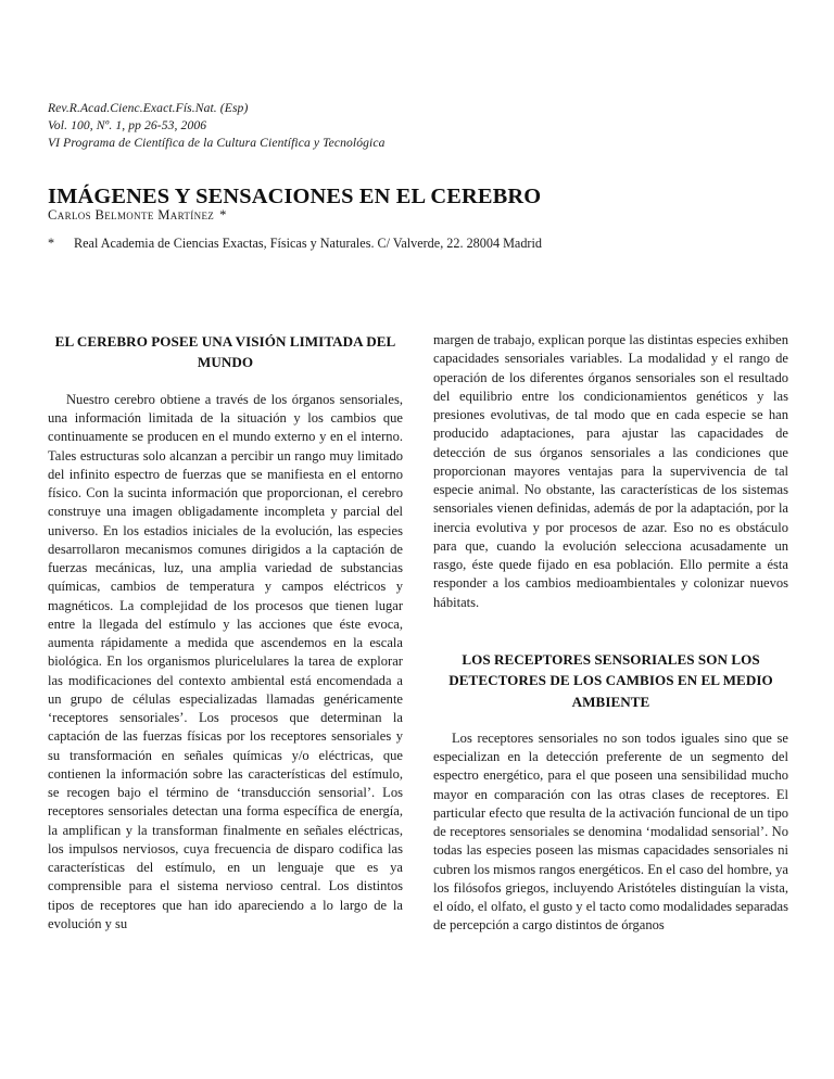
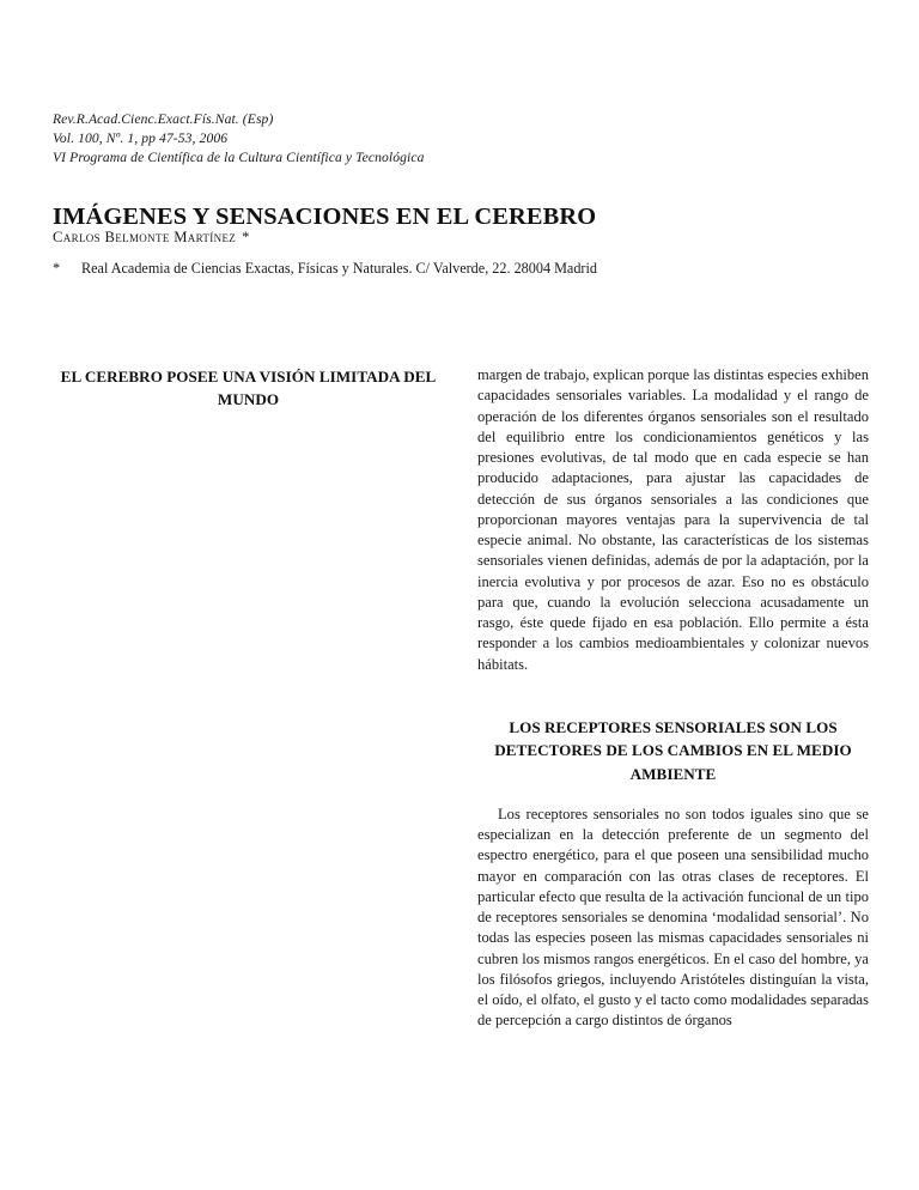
  Rev.R.Acad.Cienc.Exact.Fís.Nat. (Esp)
- Vol. 100, Nº. 1, pp 26-53, 2006
+ Vol. 100, Nº. 1, pp 47-53, 2006
  VI Programa de Científica de la Cultura Científica y Tecnológica
  IMÁGENES Y SENSACIONES EN EL CEREBRO
  Carlos Belmonte Martínez *
  *
  Real Academia de Ciencias Exactas, Físicas y Naturales. C/ Valverde, 22. 28004 Madrid
  EL CEREBRO POSEE UNA VISIÓN LIMITADA DEL MUNDO
- Nuestro cerebro obtiene a través de los órganos sensoriales, una información limitada de la situación y los cambios que continuamente se producen en el mundo externo y en el interno. Tales estructuras solo alcanzan a percibir un rango muy limitado del infinito espectro de fuerzas que se manifiesta en el entorno físico. Con la sucinta información que proporcionan, el cerebro construye una imagen obligadamente incompleta y parcial del universo. En los estadios iniciales de la evolución, las especies desarrollaron mecanismos comunes dirigidos a la captación de fuerzas mecánicas, luz, una amplia variedad de substancias químicas, cambios de temperatura y campos eléctricos y magnéticos. La complejidad de los procesos que tienen lugar entre la llegada del estímulo y las acciones que éste evoca, aumenta rápidamente a medida que ascendemos en la escala biológica. En los organismos pluricelulares la tarea de explorar las modificaciones del contexto ambiental está encomendada a un grupo de células especializadas llamadas genéricamente ‘receptores sensoriales’. Los procesos que determinan la captación de las fuerzas físicas por los receptores sensoriales y su transformación en señales químicas y/o eléctricas, que contienen la información sobre las características del estímulo, se recogen bajo el término de ‘transducción sensorial’. Los receptores sensoriales detectan una forma específica de energía, la amplifican y la transforman finalmente en señales eléctricas, los impulsos nerviosos, cuya frecuencia de disparo codifica las características del estímulo, en un lenguaje que es ya comprensible para el sistema nervioso central. Los distintos tipos de receptores que han ido apareciendo a lo largo de la evolución y su
  margen de trabajo, explican porque las distintas especies exhiben capacidades sensoriales variables. La modalidad y el rango de operación de los diferentes órganos sensoriales son el resultado del equilibrio entre los condicionamientos genéticos y las presiones evolutivas, de tal modo que en cada especie se han producido adaptaciones, para ajustar las capacidades de detección de sus órganos sensoriales a las condiciones que proporcionan mayores ventajas para la supervivencia de tal especie animal. No obstante, las características de los sistemas sensoriales vienen definidas, además de por la adaptación, por la inercia evolutiva y por procesos de azar. Eso no es obstáculo para que, cuando la evolución selecciona acusadamente un rasgo, éste quede fijado en esa población. Ello permite a ésta responder a los cambios medioambientales y colonizar nuevos hábitats.
  LOS RECEPTORES SENSORIALES SON LOS DETECTORES DE LOS CAMBIOS EN EL MEDIO AMBIENTE
  Los receptores sensoriales no son todos iguales sino que se especializan en la detección preferente de un segmento del espectro energético, para el que poseen una sensibilidad mucho mayor en comparación con las otras clases de receptores. El particular efecto que resulta de la activación funcional de un tipo de receptores sensoriales se denomina ‘modalidad sensorial’. No todas las especies poseen las mismas capacidades sensoriales ni cubren los mismos rangos energéticos. En el caso del hombre, ya los filósofos griegos, incluyendo Aristóteles distinguían la vista, el oído, el olfato, el gusto y el tacto como modalidades separadas de percepción a cargo distintos de órganos
